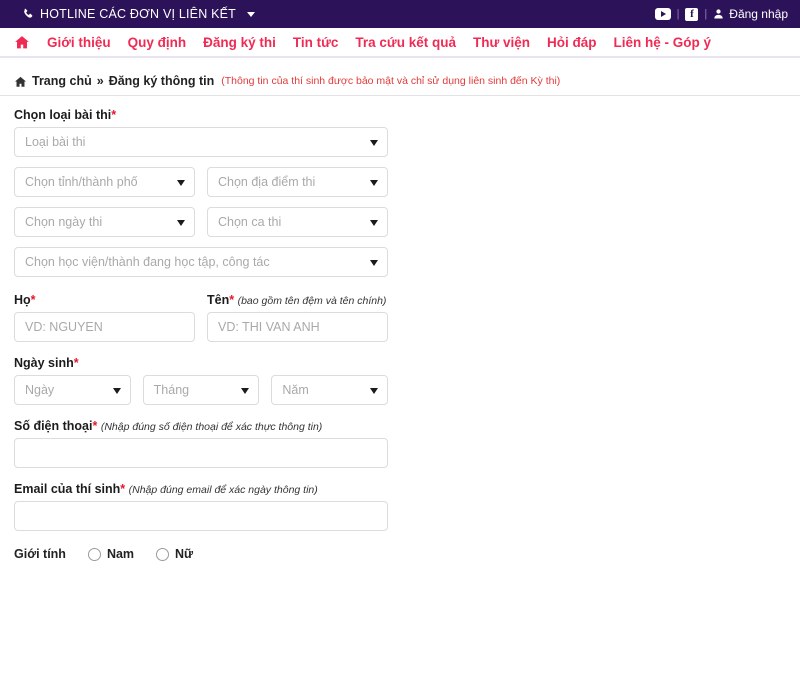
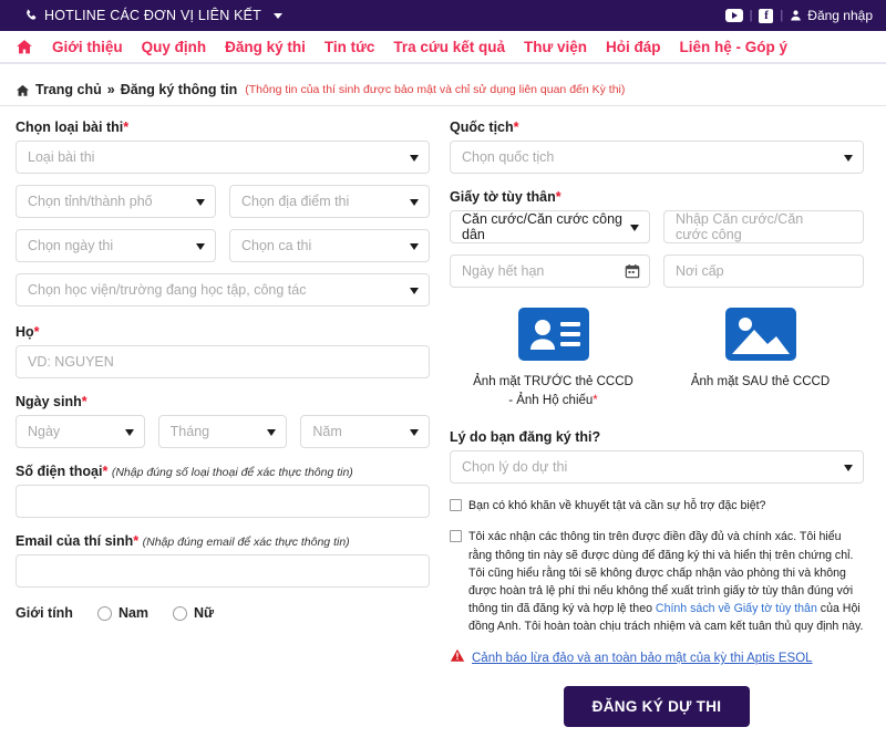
  HOTLINE CÁC ĐƠN VỊ LIÊN KẾT
  |
  f
  |
  Đăng nhập
  Giới thiệu
  Quy định
  Đăng ký thi
  Tin tức
  Tra cứu kết quả
  Thư viện
  Hỏi đáp
  Liên hệ - Góp ý
  Trang chủ
  »
  Đăng ký thông tin
- (Thông tin của thí sinh được bảo mật và chỉ sử dụng liên sinh đến Kỳ thi)
+ (Thông tin của thí sinh được bảo mật và chỉ sử dụng liên quan đến Kỳ thi)
  Chọn loại bài thi*
  Loại bài thi
  Chọn tỉnh/thành phố
  Chọn địa điểm thi
  Chọn ngày thi
  Chọn ca thi
- Chọn học viện/thành đang học tập, công tác
+ Chọn học viện/trường đang học tập, công tác
  Họ*
  VD: NGUYEN
- Tên* (bao gồm tên đệm và tên chính)
- VD: THI VAN ANH
  Ngày sinh*
  Ngày
  Tháng
  Năm
- Số điện thoại* (Nhập đúng số điện thoại để xác thực thông tin)
+ Số điện thoại* (Nhập đúng số loại thoại để xác thực thông tin)
- Email của thí sinh* (Nhập đúng email để xác ngày thông tin)
+ Email của thí sinh* (Nhập đúng email để xác thực thông tin)
  Giới tính
  Nam
  Nữ
+ Quốc tịch*
+ Chọn quốc tịch
+ Giấy tờ tùy thân*
+ Căn cước/Căn cước công dân
+ Nhập Căn cước/Căn cước công
+ Ngày hết hạn
+ Nơi cấp
+ Ảnh mặt TRƯỚC thẻ CCCD - Ảnh Hộ chiếu*
+ Ảnh mặt SAU thẻ CCCD
+ Lý do bạn đăng ký thi?
+ Chọn lý do dự thi
+ Bạn có khó khăn về khuyết tật và cần sự hỗ trợ đặc biệt?
+ Tôi xác nhận các thông tin trên được điền đầy đủ và chính xác. Tôi hiểu rằng thông tin này sẽ được dùng để đăng ký thi và hiển thị trên chứng chỉ. Tôi cũng hiểu rằng tôi sẽ không được chấp nhận vào phòng thi và không được hoàn trả lệ phí thi nếu không thể xuất trình giấy tờ tùy thân đúng với thông tin đã đăng ký và hợp lệ theo Chính sách về Giấy tờ tùy thân của Hội đồng Anh. Tôi hoàn toàn chịu trách nhiệm và cam kết tuân thủ quy định này.
+ Cảnh báo lừa đảo và an toàn bảo mật của kỳ thi Aptis ESOL
+ ĐĂNG KÝ DỰ THI
